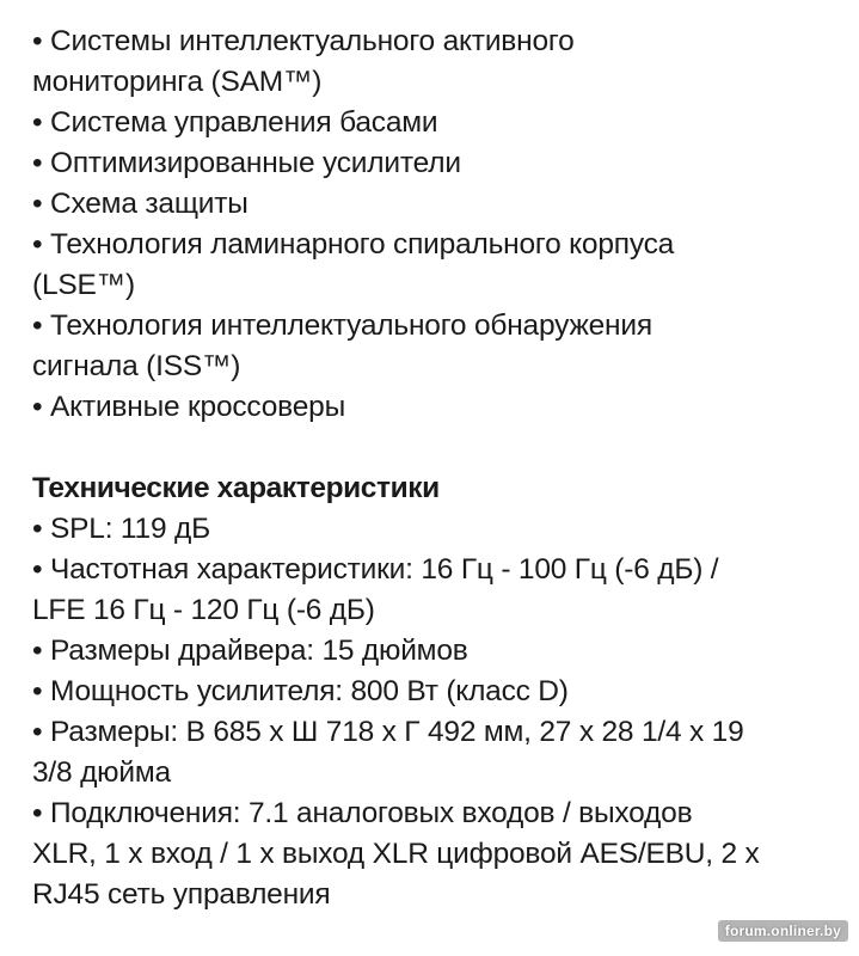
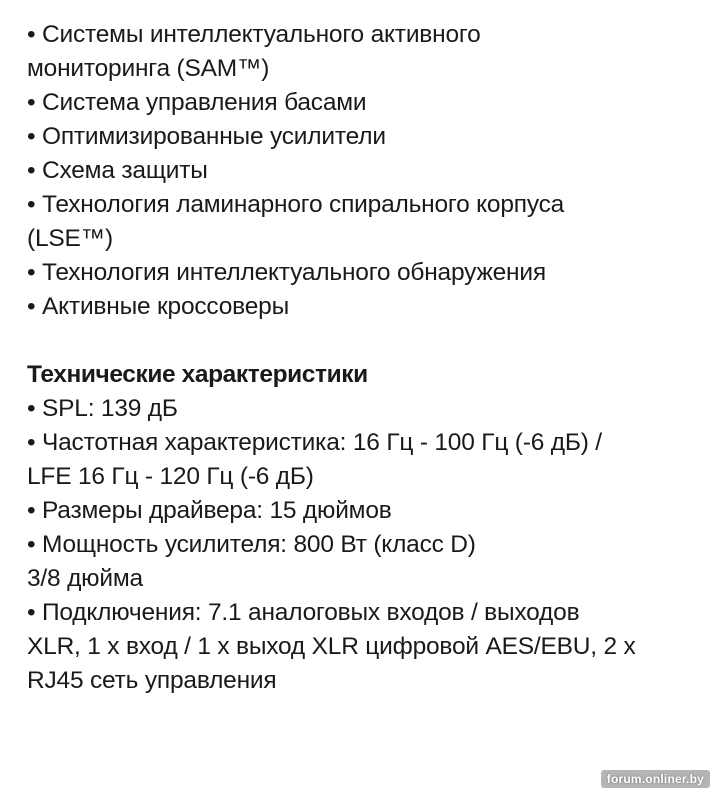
  • Системы интеллектуального активного
  мониторинга (SAM™)
  • Система управления басами
  • Оптимизированные усилители
  • Схема защиты
  • Технология ламинарного спирального корпуса
  (LSE™)
  • Технология интеллектуального обнаружения
- сигнала (ISS™)
  • Активные кроссоверы
  Технические характеристики
- • SPL: 119 дБ
+ • SPL: 139 дБ
- • Частотная характеристики: 16 Гц - 100 Гц (-6 дБ) /
+ • Частотная характеристика: 16 Гц - 100 Гц (-6 дБ) /
  LFE 16 Гц - 120 Гц (-6 дБ)
  • Размеры драйвера: 15 дюймов
  • Мощность усилителя: 800 Вт (класс D)
- • Размеры: В 685 х Ш 718 х Г 492 мм, 27 х 28 1/4 х 19
  3/8 дюйма
  • Подключения: 7.1 аналоговых входов / выходов
  XLR, 1 х вход / 1 х выход XLR цифровой AES/EBU, 2 х
  RJ45 сеть управления
  forum.onliner.by
